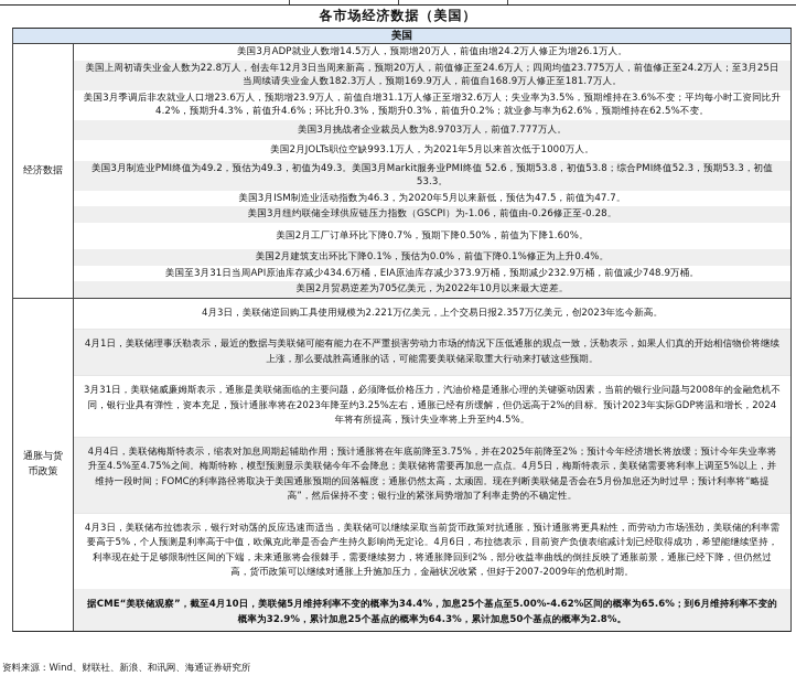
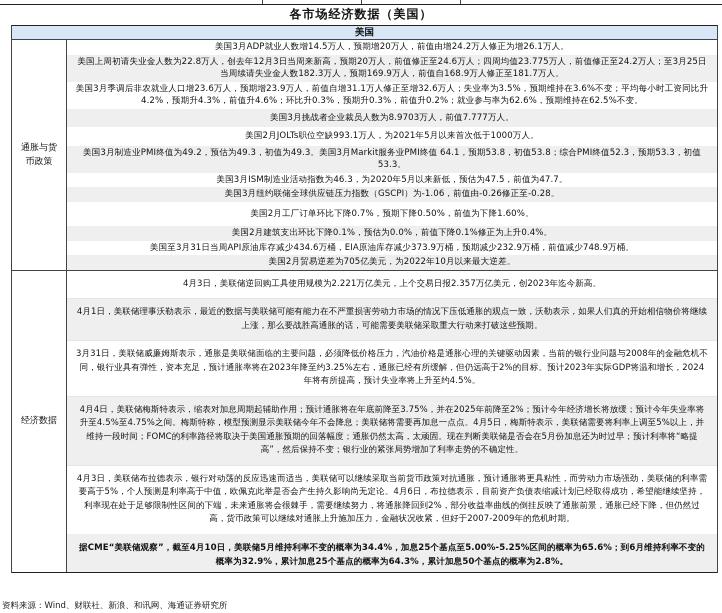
  各市场经济数据（美国）
  美国
- 经济数据
+ 通胀与货币政策
  美国3月ADP就业人数增14.5万人，预期增20万人，前值由增24.2万人修正为增26.1万人。
  美国上周初请失业金人数为22.8万人，创去年12月3日当周来新高，预期20万人，前值修正至24.6万人；四周均值23.775万人，前值修正至24.2万人；至3月25日当周续请失业金人数182.3万人，预期169.9万人，前值自168.9万人修正至181.7万人。
  美国3月季调后非农就业人口增23.6万人，预期增23.9万人，前值自增31.1万人修正至增32.6万人；失业率为3.5%，预期维持在3.6%不变；平均每小时工资同比升4.2%，预期升4.3%，前值升4.6%；环比升0.3%，预期升0.3%，前值升0.2%；就业参与率为62.6%，预期维持在62.5%不变。
  美国3月挑战者企业裁员人数为8.9703万人，前值7.777万人。
  美国2月JOLTs职位空缺993.1万人，为2021年5月以来首次低于1000万人。
- 美国3月制造业PMI终值为49.2，预估为49.3，初值为49.3。美国3月Markit服务业PMI终值 52.6，预期53.8，初值53.8；综合PMI终值52.3，预期53.3，初值53.3。
+ 美国3月制造业PMI终值为49.2，预估为49.3，初值为49.3。美国3月Markit服务业PMI终值 64.1，预期53.8，初值53.8；综合PMI终值52.3，预期53.3，初值53.3。
  美国3月ISM制造业活动指数为46.3，为2020年5月以来新低，预估为47.5，前值为47.7。
  美国3月纽约联储全球供应链压力指数（GSCPI）为-1.06，前值由-0.26修正至-0.28。
  美国2月工厂订单环比下降0.7%，预期下降0.50%，前值为下降1.60%。
  美国2月建筑支出环比下降0.1%，预估为0.0%，前值下降0.1%修正为上升0.4%。
  美国至3月31日当周API原油库存减少434.6万桶，EIA原油库存减少373.9万桶，预期减少232.9万桶，前值减少748.9万桶。
  美国2月贸易逆差为705亿美元，为2022年10月以来最大逆差。
- 通胀与货币政策
+ 经济数据
  4月3日，美联储逆回购工具使用规模为2.221万亿美元，上个交易日报2.357万亿美元，创2023年迄今新高。
  4月1日，美联储理事沃勒表示，最近的数据与美联储可能有能力在不严重损害劳动力市场的情况下压低通胀的观点一致，沃勒表示，如果人们真的开始相信物价将继续上涨，那么要战胜高通胀的话，可能需要美联储采取重大行动来打破这些预期。
  3月31日，美联储威廉姆斯表示，通胀是美联储面临的主要问题，必须降低价格压力，汽油价格是通胀心理的关键驱动因素，当前的银行业问题与2008年的金融危机不同，银行业具有弹性，资本充足，预计通胀率将在2023年降至约3.25%左右，通胀已经有所缓解，但仍远高于2%的目标。预计2023年实际GDP将温和增长，2024年将有所提高，预计失业率将上升至约4.5%。
  4月4日，美联储梅斯特表示，缩表对加息周期起辅助作用；预计通胀将在年底前降至3.75%，并在2025年前降至2%；预计今年经济增长将放缓；预计今年失业率将升至4.5%至4.75%之间。梅斯特称，模型预测显示美联储今年不会降息；美联储将需要再加息一点点。4月5日，梅斯特表示，美联储需要将利率上调至5%以上，并维持一段时间；FOMC的利率路径将取决于美国通胀预期的回落幅度；通胀仍然太高，太顽固。现在判断美联储是否会在5月份加息还为时过早；预计利率将“略提高”，然后保持不变；银行业的紧张局势增加了利率走势的不确定性。
  4月3日，美联储布拉德表示，银行对动荡的反应迅速而适当，美联储可以继续采取当前货币政策对抗通胀，预计通胀将更具粘性，而劳动力市场强劲，美联储的利率需要高于5%，个人预测是利率高于中值，欧佩克此举是否会产生持久影响尚无定论。4月6日，布拉德表示，目前资产负债表缩减计划已经取得成功，希望能继续坚持，利率现在处于足够限制性区间的下端，未来通胀将会很棘手，需要继续努力，将通胀降回到2%，部分收益率曲线的倒挂反映了通胀前景，通胀已经下降，但仍然过高，货币政策可以继续对通胀上升施加压力，金融状况收紧，但好于2007-2009年的危机时期。
- 据CME“美联储观察”，截至4月10日，美联储5月维持利率不变的概率为34.4%，加息25个基点至5.00%-4.62%区间的概率为65.6%；到6月维持利率不变的概率为32.9%，累计加息25个基点的概率为64.3%，累计加息50个基点的概率为2.8%。
+ 据CME“美联储观察”，截至4月10日，美联储5月维持利率不变的概率为34.4%，加息25个基点至5.00%-5.25%区间的概率为65.6%；到6月维持利率不变的概率为32.9%，累计加息25个基点的概率为64.3%，累计加息50个基点的概率为2.8%。
  资料来源：Wind、财联社、新浪、和讯网、海通证券研究所
